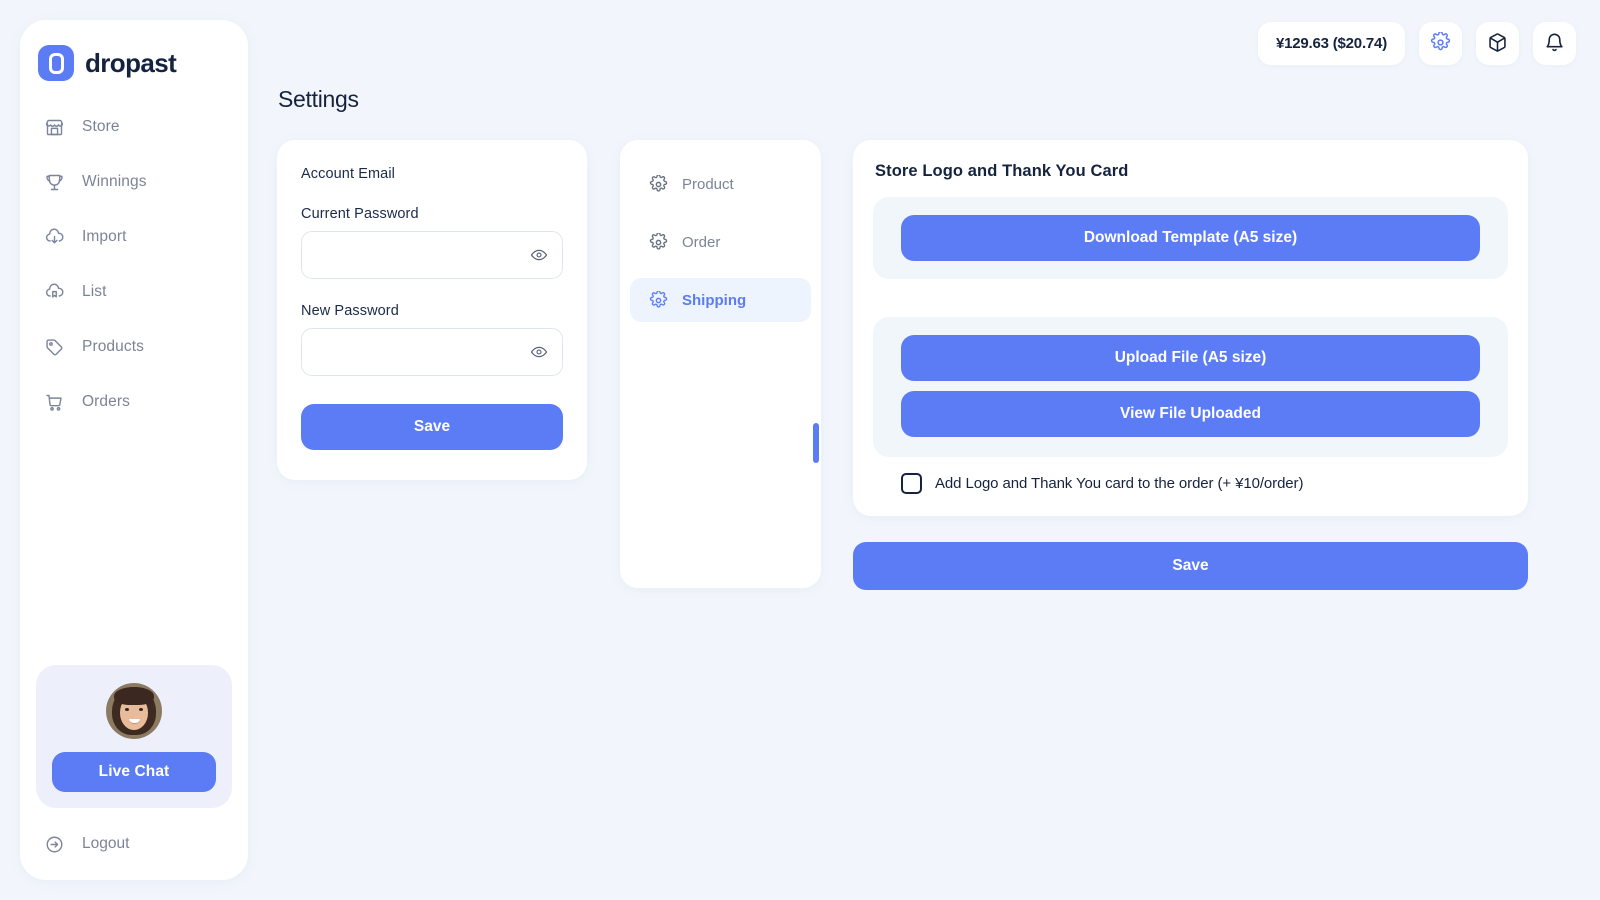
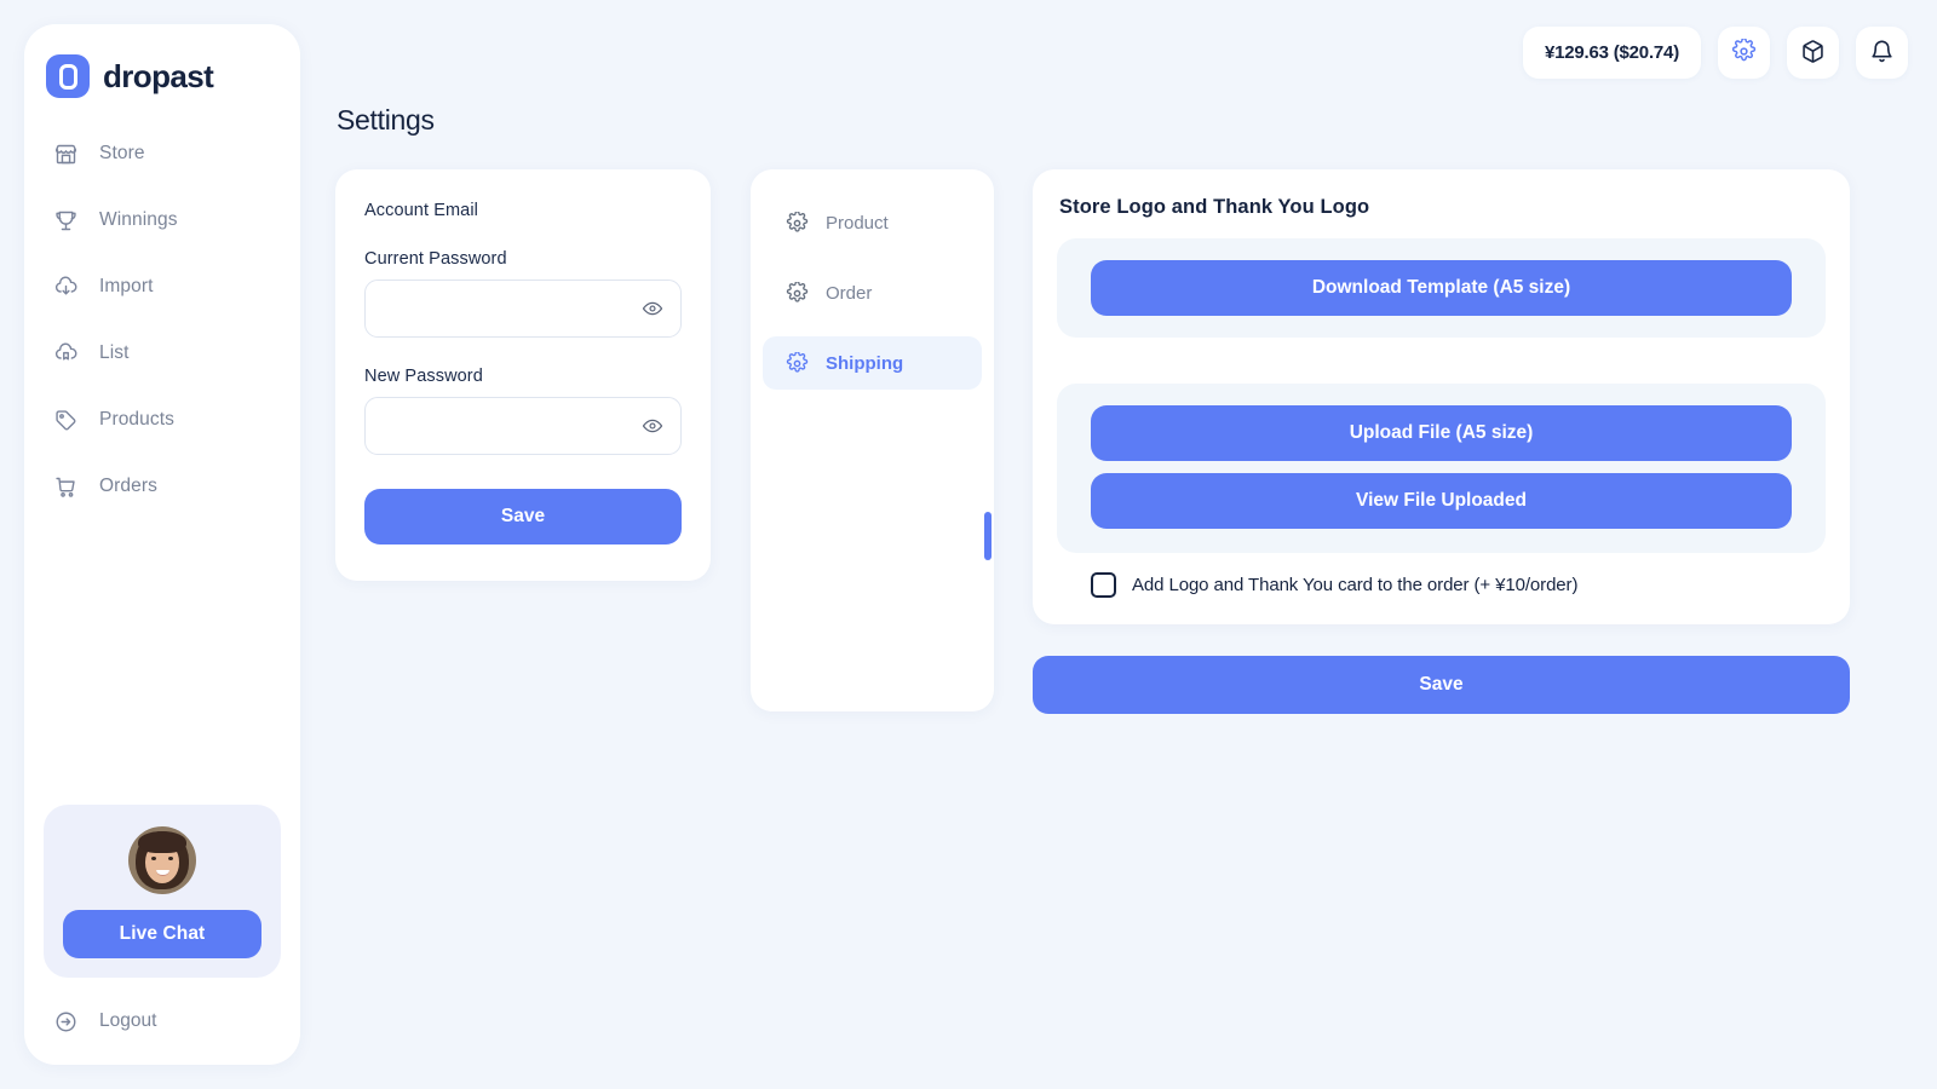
  dropast
  Store
  Winnings
  Import
  List
  Products
  Orders
  Live Chat
  Logout
  ¥129.63 ($20.74)
  Settings
  Account Email
  Current Password
  New Password
  Save
  Product
  Order
  Shipping
- Store Logo and Thank You Card
+ Store Logo and Thank You Logo
  Download Template (A5 size)
  Upload File (A5 size)
  View File Uploaded
  Add Logo and Thank You card to the order (+ ¥10/order)
  Save
